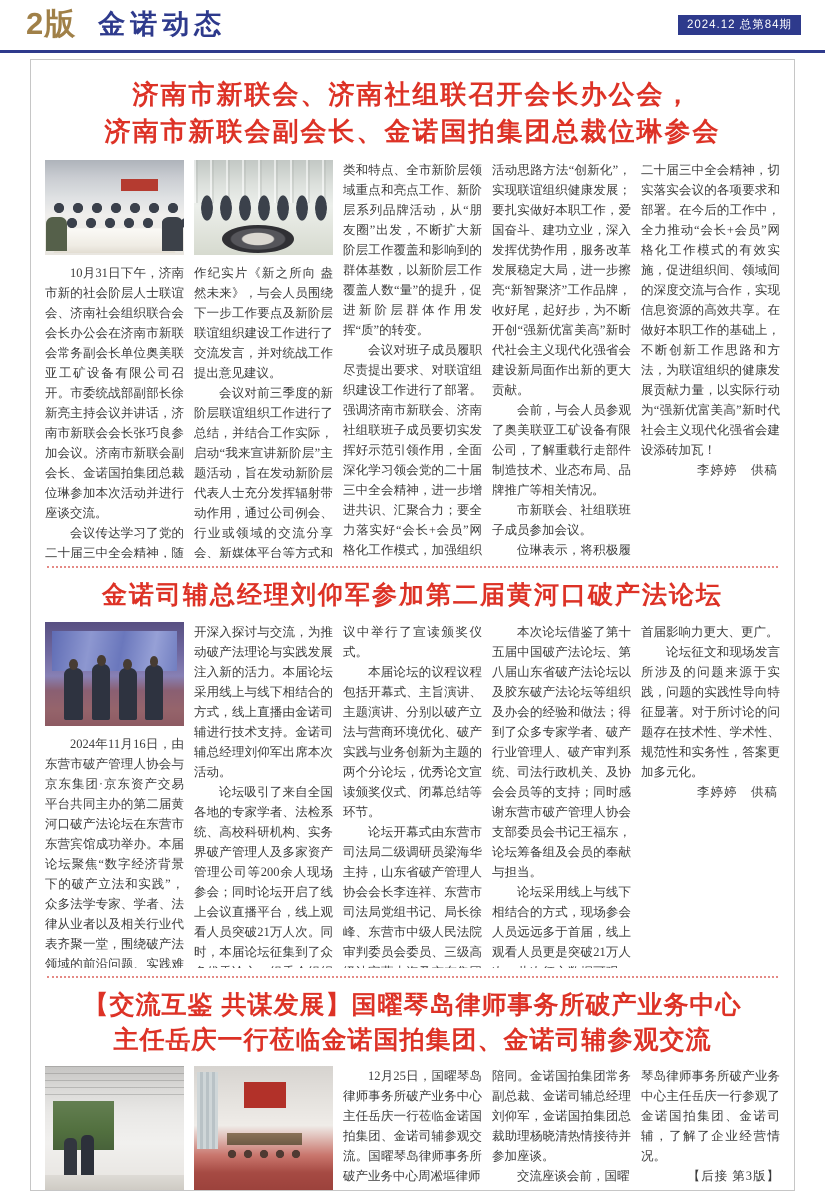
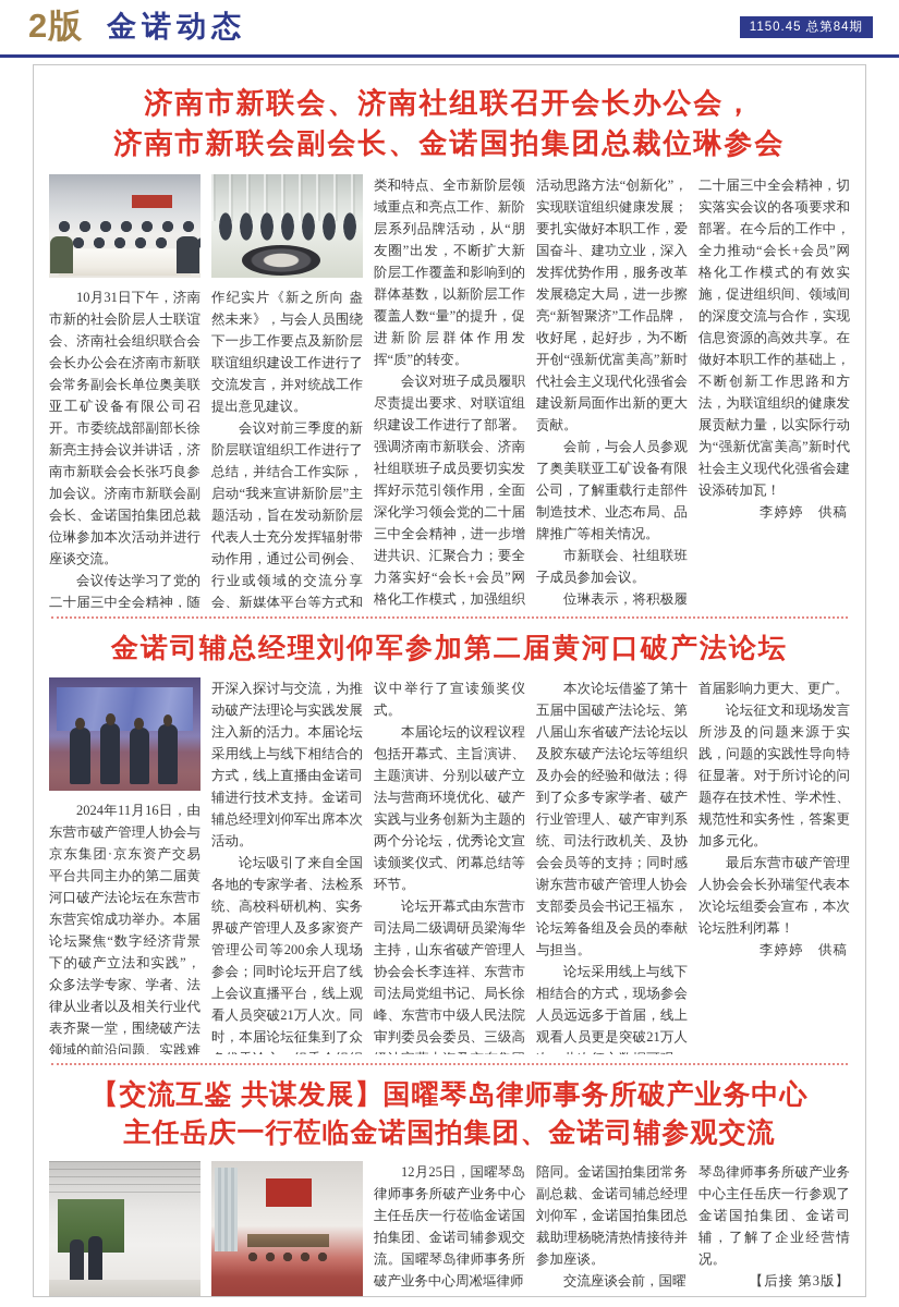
  2版 金诺动态
- 2024.12 总第84期
+ 1150.45 总第84期
  济南市新联会、济南社组联召开会长办公会，
  济南市新联会副会长、金诺国拍集团总裁位琳参会
  10月31日下午，济南市新的社会阶层人士联谊会、济南社会组织联合会会长办公会在济南市新联会常务副会长单位奥美联亚工矿设备有限公司召开。市委统战部副部长徐新亮主持会议并讲话，济南市新联会会长张巧良参加会议。济南市新联会副会长、金诺国拍集团总裁位琳参加本次活动并进行座谈交流。
  作纪实片《新之所向 盎然未来》，与会人员围绕下一步工作要点及新阶层联谊组织建设工作进行了交流发言，并对统战工作提出意见建议。
  会议对前三季度的新阶层联谊组织工作进行了总结，并结合工作实际，启动“我来宣讲新阶层”主题活动，旨在发动新阶层代表人士充分发挥辐射带动作用，通过公司例会、行业或领域的交流分享会、新媒体平台等方式和
  类和特点、全市新阶层领域重点和亮点工作、新阶层系列品牌活动，从“朋友圈”出发，不断扩大新阶层工作覆盖和影响到的群体基数，以新阶层工作覆盖人数“量”的提升，促进新阶层群体作用发挥“质”的转变。
  会议对班子成员履职尽责提出要求、对联谊组织建设工作进行了部署。强调济南市新联会、济南社组联班子成员要切实发挥好示范引领作用，全面深化学习领会党的二十届三中全会精神，进一步增进共识、汇聚合力；要全力落实好“会长+会员”网格化工作模式，加强组织
  活动思路方法“创新化”，实现联谊组织健康发展；要扎实做好本职工作，爱国奋斗、建功立业，深入发挥优势作用，服务改革发展稳定大局，进一步擦亮“新智聚济”工作品牌，收好尾，起好步，为不断开创“强新优富美高”新时代社会主义现代化强省会建设新局面作出新的更大贡献。
  会前，与会人员参观了奥美联亚工矿设备有限公司，了解重载行走部件制造技术、业态布局、品牌推广等相关情况。
  市新联会、社组联班子成员参加会议。
  二十届三中全会精神，切实落实会议的各项要求和部署。在今后的工作中，全力推动“会长+会员”网格化工作模式的有效实施，促进组织间、领域间的深度交流与合作，实现信息资源的高效共享。在做好本职工作的基础上，不断创新工作思路和方法，为联谊组织的健康发展贡献力量，以实际行动为“强新优富美高”新时代社会主义现代化强省会建设添砖加瓦！
  李婷婷 供稿
  金诺司辅总经理刘仰军参加第二届黄河口破产法论坛
  2024年11月16日，由东营市破产管理人协会与京东集团·京东资产交易平台共同主办的第二届黄河口破产法论坛在东营市东营宾馆成功举办。本届论坛聚焦“数字经济背景下的破产立法和实践”，众多法学专家、学者、法律从业者以及相关行业代表齐聚一堂，围绕破产法领域的前沿问题、实践难
  开深入探讨与交流，为推动破产法理论与实践发展注入新的活力。本届论坛采用线上与线下相结合的方式，线上直播由金诺司辅进行技术支持。金诺司辅总经理刘仰军出席本次活动。
  论坛吸引了来自全国各地的专家学者、法检系统、高校科研机构、实务界破产管理人及多家资产管理公司等200余人现场参会；同时论坛开启了线上会议直播平台，线上观看人员突破21万人次。同时，本届论坛征集到了众
  议中举行了宣读颁奖仪式。
  本届论坛的议程议程包括开幕式、主旨演讲、主题演讲、分别以破产立法与营商环境优化、破产实践与业务创新为主题的两个分论坛，优秀论文宣读颁奖仪式、闭幕总结等环节。
  本次论坛借鉴了第十五届中国破产法论坛、第八届山东省破产法论坛以及胶东破产法论坛等组织及办会的经验和做法；得到了众多专家学者、破产行业管理人、破产审判系统、司法行政机关、及协会会员等的支持；同时感谢东营市破产管理人协会支部委员会书记王福东，论坛筹备组及会员的奉献与担当。
  论坛采用线上与线下相结合的方式，现场参会人员远远多于首届，线上观看人员更是突破21万人
  首届影响力更大、更广。
  论坛征文和现场发言所涉及的问题来源于实践，问题的实践性导向特征显著。对于所讨论的问题存在技术性、学术性、规范性和实务性，答案更加多元化。
+ 最后东营市破产管理人协会会长孙瑞玺代表本次论坛组委会宣布，本次论坛胜利闭幕！
  李婷婷 供稿
  【交流互鉴 共谋发展】国曜琴岛律师事务所破产业务中心
  主任岳庆一行莅临金诺国拍集团、金诺司辅参观交流
  12月25日，国曜琴岛律师事务所破产业务中心主任岳庆一行莅临金诺国拍集团、金诺司辅参观交流。国曜琴岛律师事务所破产业务中心周凇塸律师
  陪同。金诺国拍集团常务副总裁、金诺司辅总经理刘仰军，金诺国拍集团总裁助理杨晓清热情接待并参加座谈。
  交流座谈会前，国曜
  琴岛律师事务所破产业务中心主任岳庆一行参观了金诺国拍集团、金诺司辅，了解了企业经营情况。
  【后接 第3版】
